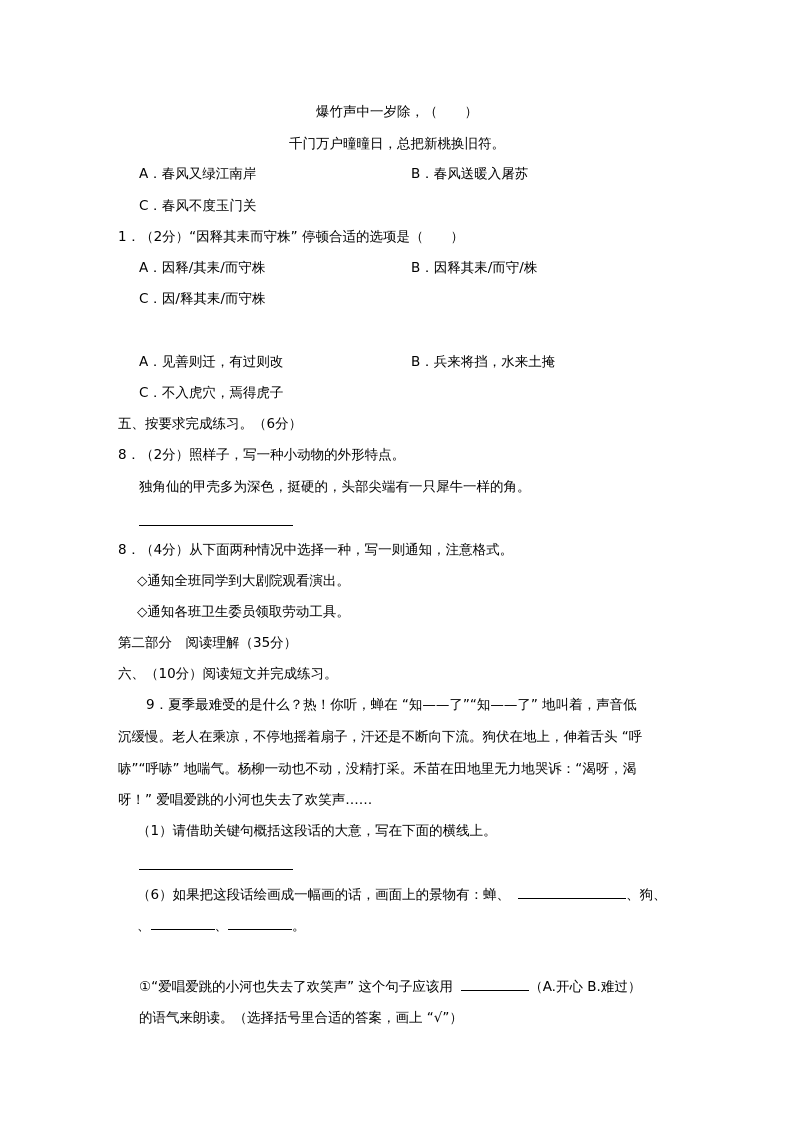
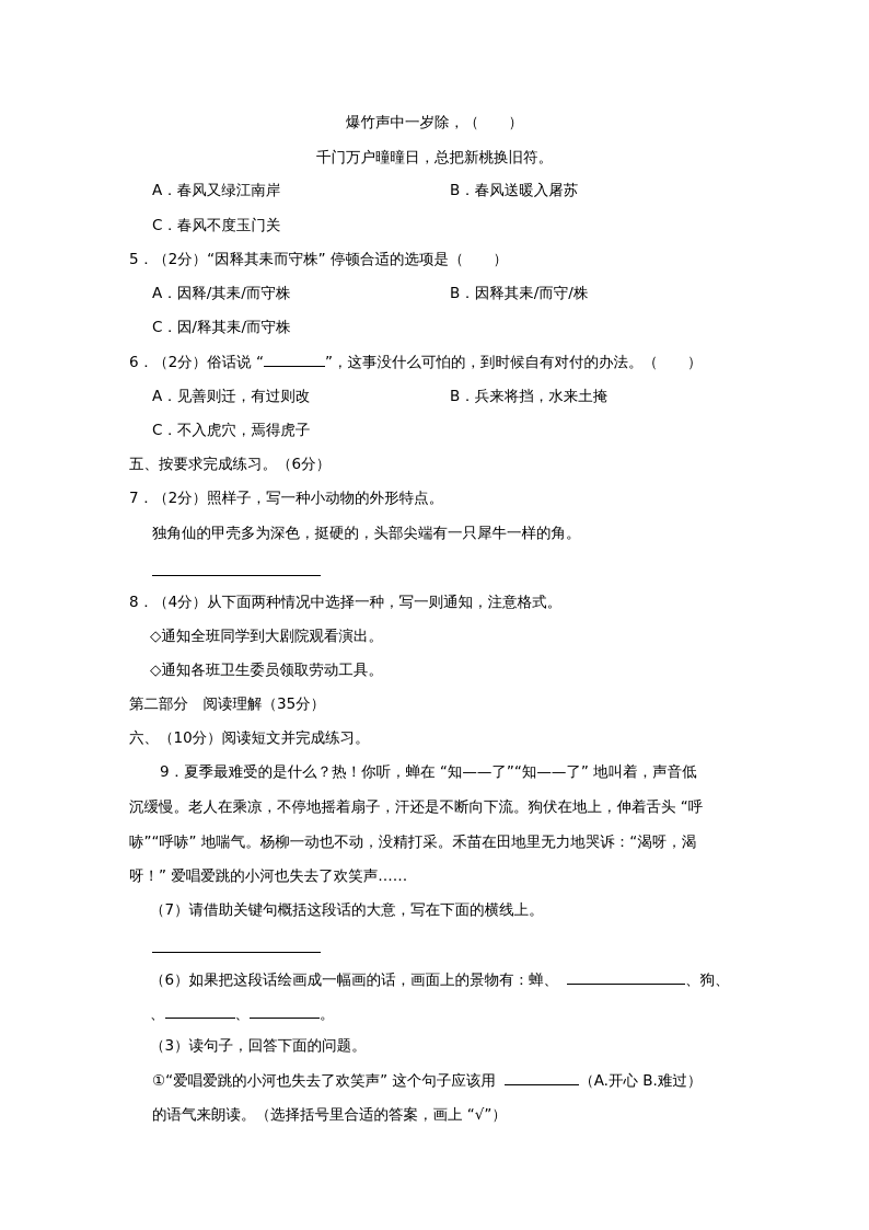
  爆竹声中一岁除，（ ）
  千门万户曈曈日，总把新桃换旧符。
  A．春风又绿江南岸
  B．春风送暖入屠苏
  C．春风不度玉门关
- 1．（2分）“因释其耒而守株” 停顿合适的选项是（ ）
+ 5．（2分）“因释其耒而守株” 停顿合适的选项是（ ）
  A．因释/其耒/而守株
  B．因释其耒/而守/株
  C．因/释其耒/而守株
+ 6．（2分）俗话说 “ ”，这事没什么可怕的，到时候自有对付的办法。（ ）
  A．见善则迁，有过则改
  B．兵来将挡，水来土掩
  C．不入虎穴，焉得虎子
  五、按要求完成练习。（6分）
- 8．（2分）照样子，写一种小动物的外形特点。
+ 7．（2分）照样子，写一种小动物的外形特点。
  独角仙的甲壳多为深色，挺硬的，头部尖端有一只犀牛一样的角。
  8．（4分）从下面两种情况中选择一种，写一则通知，注意格式。
  ◇通知全班同学到大剧院观看演出。
  ◇通知各班卫生委员领取劳动工具。
  第二部分 阅读理解（35分）
  六、（10分）阅读短文并完成练习。
  9．夏季最难受的是什么？热！你听，蝉在 “知——了”“知——了” 地叫着，声音低
  沉缓慢。老人在乘凉，不停地摇着扇子，汗还是不断向下流。狗伏在地上，伸着舌头 “呼
  哧”“呼哧” 地喘气。杨柳一动也不动，没精打采。禾苗在田地里无力地哭诉：“渴呀，渴
  呀！” 爱唱爱跳的小河也失去了欢笑声……
- （1）请借助关键句概括这段话的大意，写在下面的横线上。
+ （7）请借助关键句概括这段话的大意，写在下面的横线上。
  （6）如果把这段话绘画成一幅画的话，画面上的景物有：蝉、 、狗、
  、 、 。
+ （3）读句子，回答下面的问题。
  ①“爱唱爱跳的小河也失去了欢笑声” 这个句子应该用 （A.开心 B.难过）
  的语气来朗读。（选择括号里合适的答案，画上 “√”）
